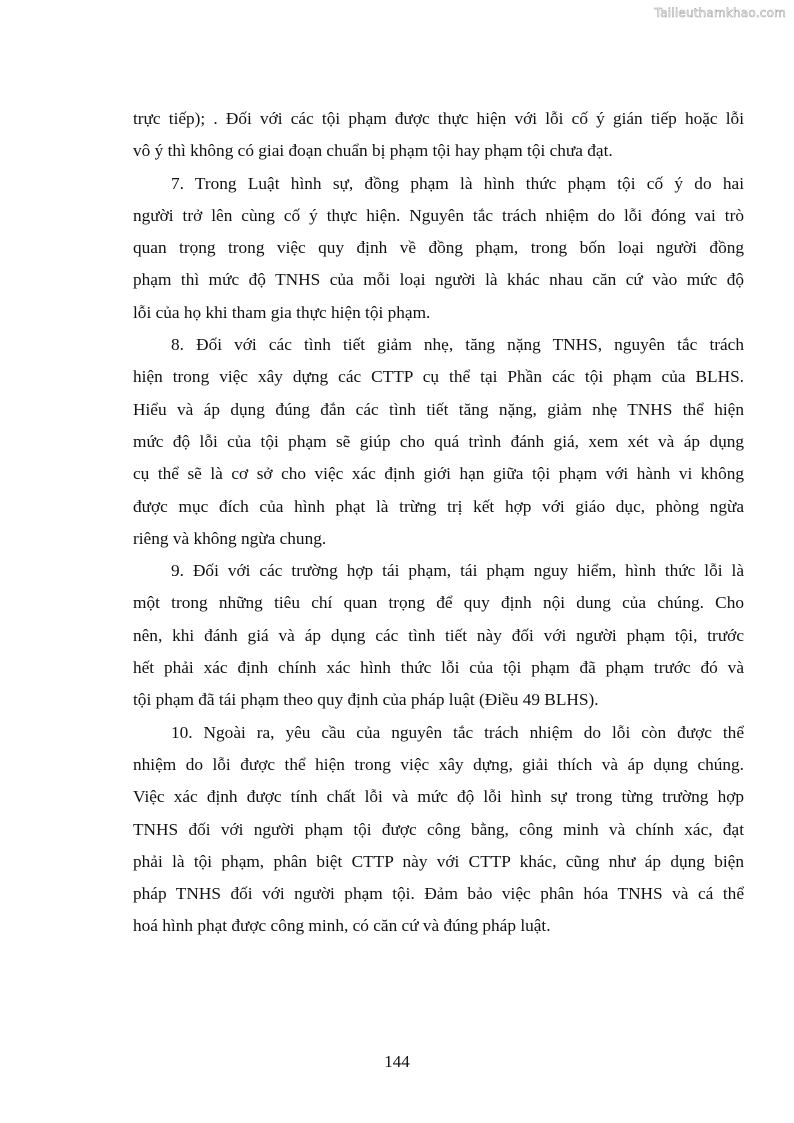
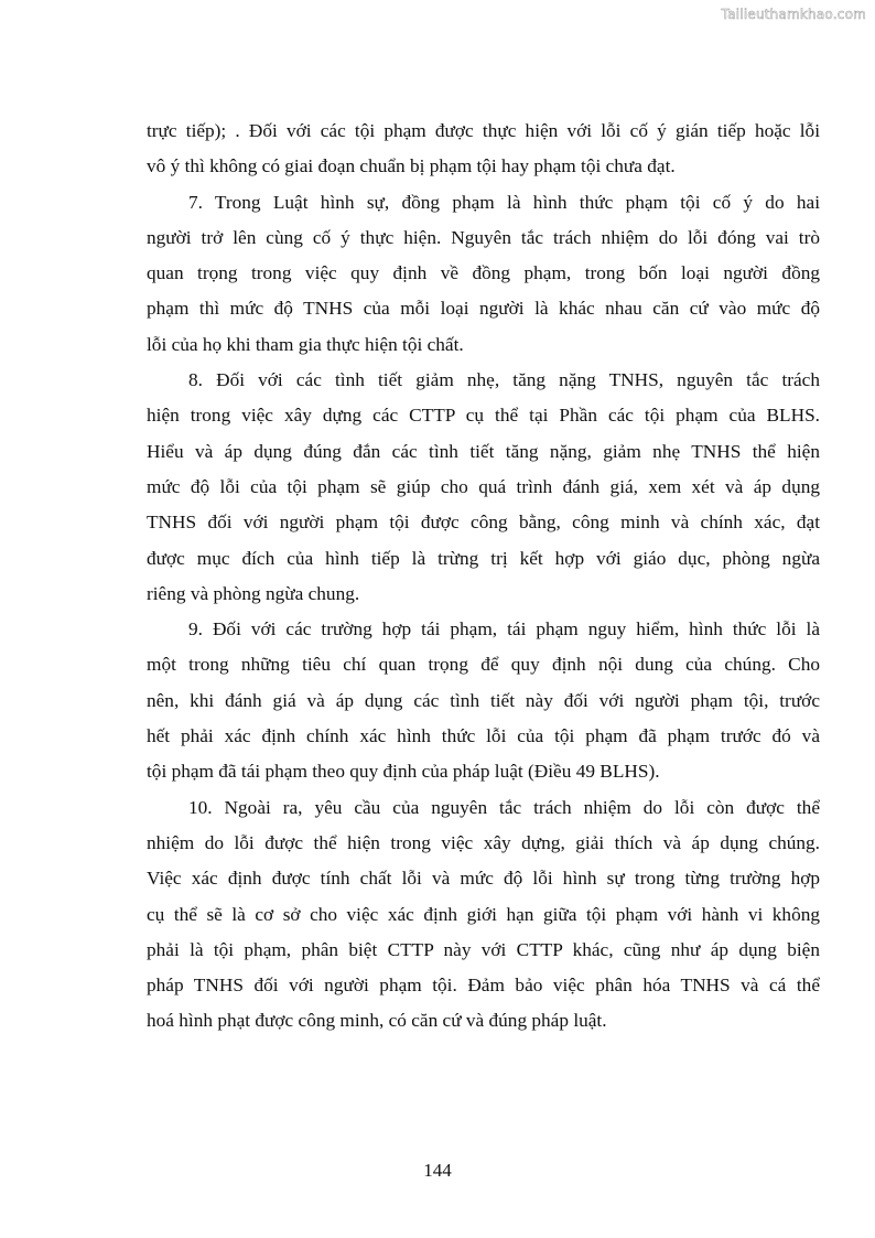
  Tailieuthamkhao.com
  trực tiếp); . Đối với các tội phạm được thực hiện với lỗi cố ý gián tiếp hoặc lỗi
  vô ý thì không có giai đoạn chuẩn bị phạm tội hay phạm tội chưa đạt.
  7. Trong Luật hình sự, đồng phạm là hình thức phạm tội cố ý do hai
  người trở lên cùng cố ý thực hiện. Nguyên tắc trách nhiệm do lỗi đóng vai trò
  quan trọng trong việc quy định về đồng phạm, trong bốn loại người đồng
  phạm thì mức độ TNHS của mỗi loại người là khác nhau căn cứ vào mức độ
- lỗi của họ khi tham gia thực hiện tội phạm.
+ lỗi của họ khi tham gia thực hiện tội chất.
  8. Đối với các tình tiết giảm nhẹ, tăng nặng TNHS, nguyên tắc trách
  hiện trong việc xây dựng các CTTP cụ thể tại Phần các tội phạm của BLHS.
  Hiểu và áp dụng đúng đắn các tình tiết tăng nặng, giảm nhẹ TNHS thể hiện
  mức độ lỗi của tội phạm sẽ giúp cho quá trình đánh giá, xem xét và áp dụng
- cụ thể sẽ là cơ sở cho việc xác định giới hạn giữa tội phạm với hành vi không
+ TNHS đối với người phạm tội được công bằng, công minh và chính xác, đạt
- được mục đích của hình phạt là trừng trị kết hợp với giáo dục, phòng ngừa
+ được mục đích của hình tiếp là trừng trị kết hợp với giáo dục, phòng ngừa
- riêng và không ngừa chung.
+ riêng và phòng ngừa chung.
  9. Đối với các trường hợp tái phạm, tái phạm nguy hiểm, hình thức lỗi là
  một trong những tiêu chí quan trọng để quy định nội dung của chúng. Cho
  nên, khi đánh giá và áp dụng các tình tiết này đối với người phạm tội, trước
  hết phải xác định chính xác hình thức lỗi của tội phạm đã phạm trước đó và
  tội phạm đã tái phạm theo quy định của pháp luật (Điều 49 BLHS).
  10. Ngoài ra, yêu cầu của nguyên tắc trách nhiệm do lỗi còn được thể
  nhiệm do lỗi được thể hiện trong việc xây dựng, giải thích và áp dụng chúng.
  Việc xác định được tính chất lỗi và mức độ lỗi hình sự trong từng trường hợp
- TNHS đối với người phạm tội được công bằng, công minh và chính xác, đạt
+ cụ thể sẽ là cơ sở cho việc xác định giới hạn giữa tội phạm với hành vi không
  phải là tội phạm, phân biệt CTTP này với CTTP khác, cũng như áp dụng biện
  pháp TNHS đối với người phạm tội. Đảm bảo việc phân hóa TNHS và cá thể
  hoá hình phạt được công minh, có căn cứ và đúng pháp luật.
  144
